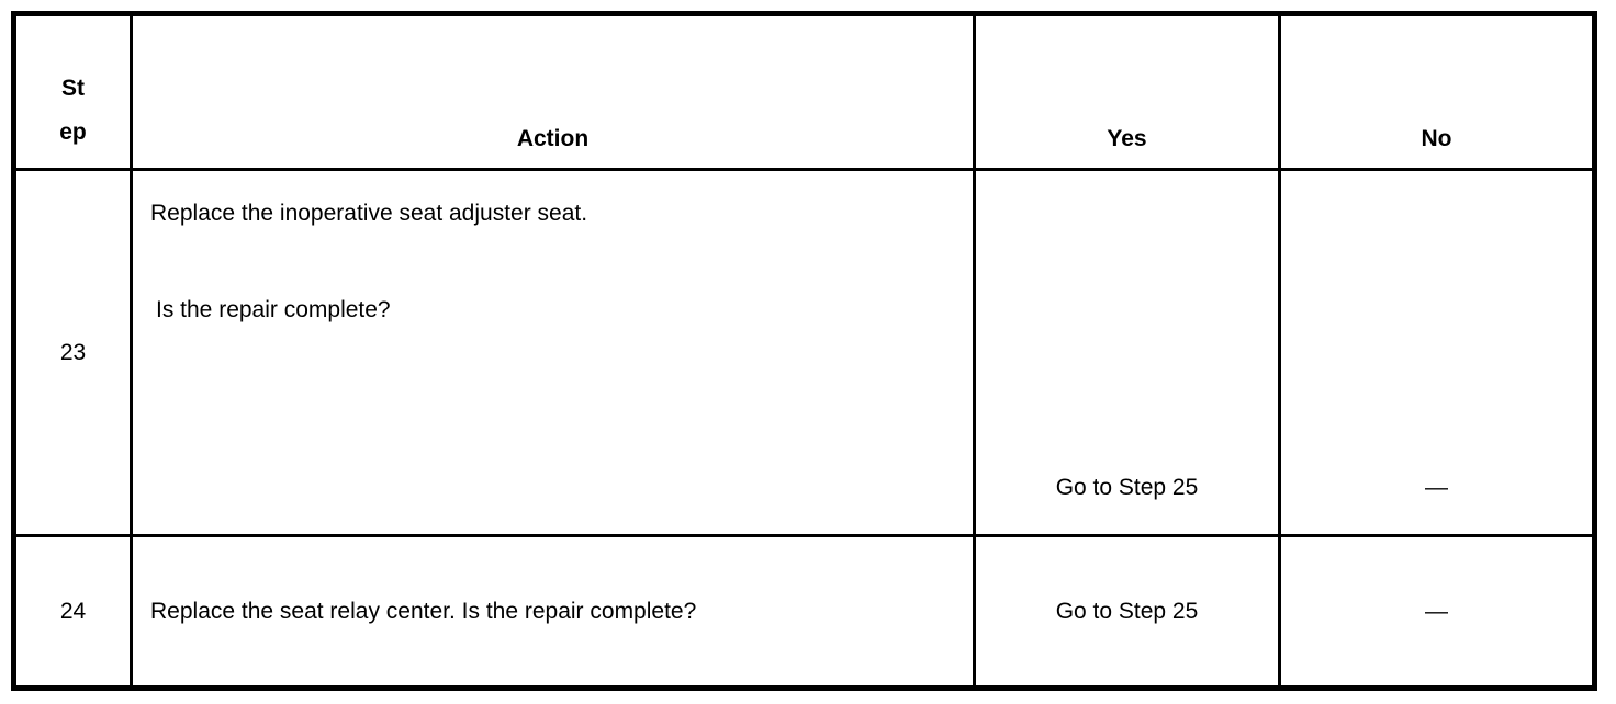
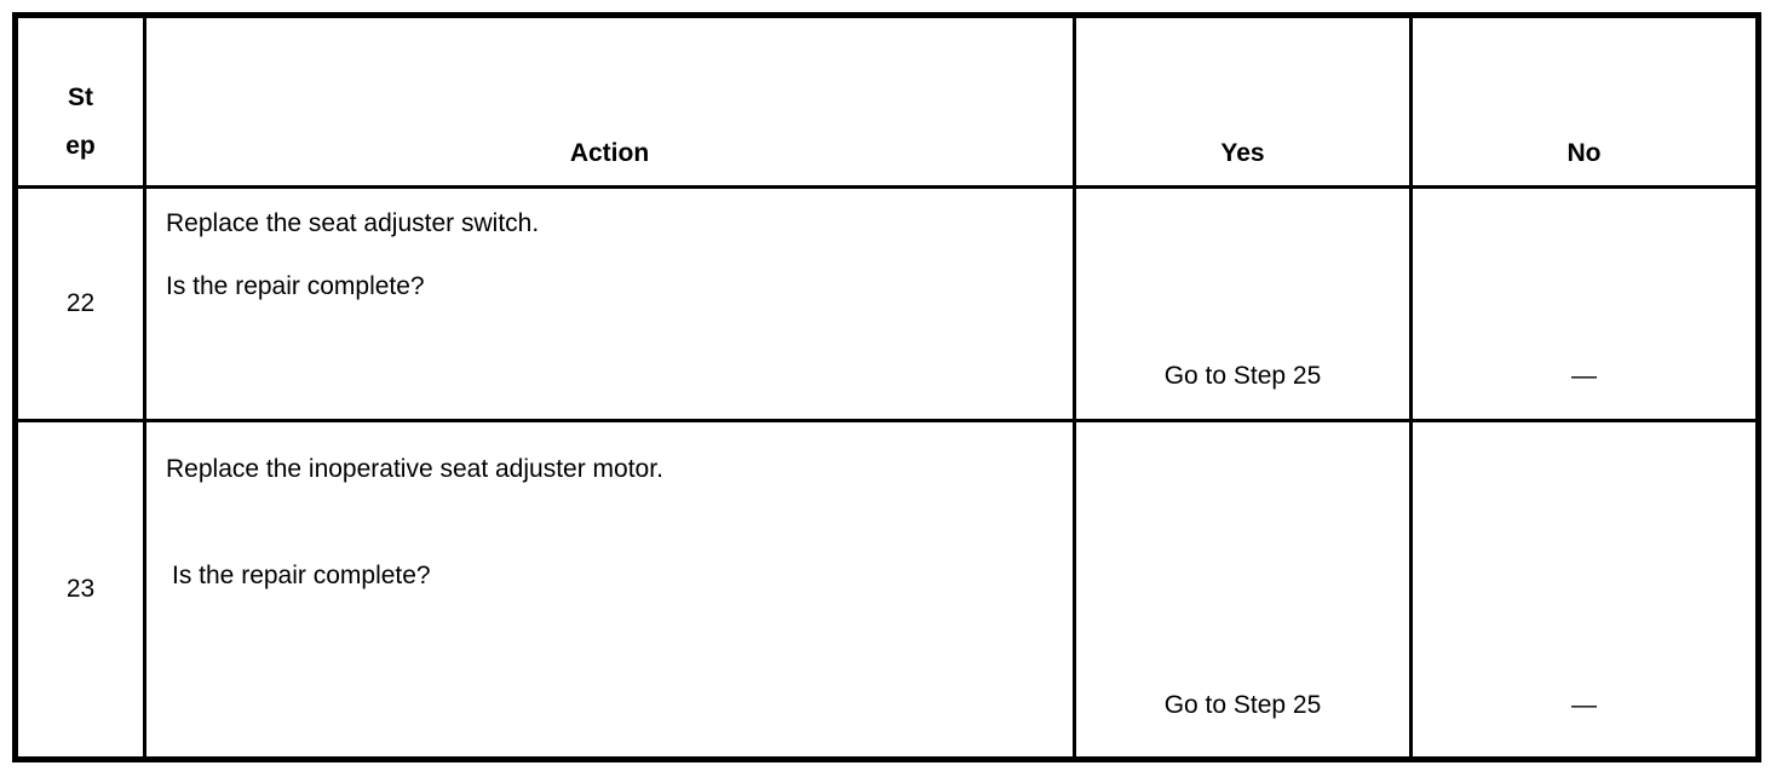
  St ep	Action	Yes	No
+ 22	Replace the seat adjuster switch. Is the repair complete?	Go to Step 25	—
- 23	Replace the inoperative seat adjuster seat. Is the repair complete?	Go to Step 25	—
+ 23	Replace the inoperative seat adjuster motor. Is the repair complete?	Go to Step 25	—
- 24	Replace the seat relay center. Is the repair complete?	Go to Step 25	—
